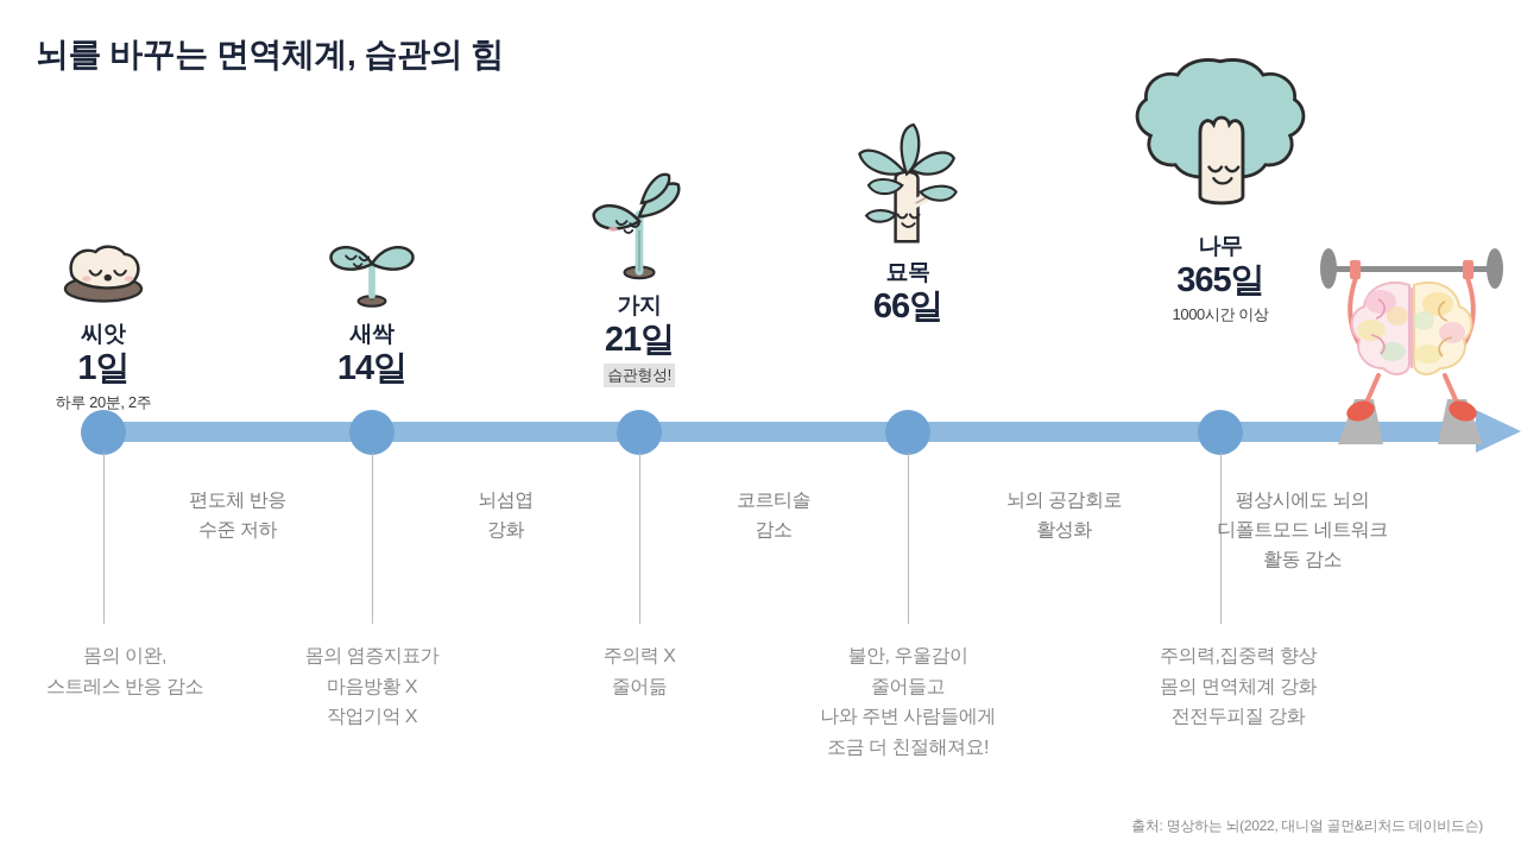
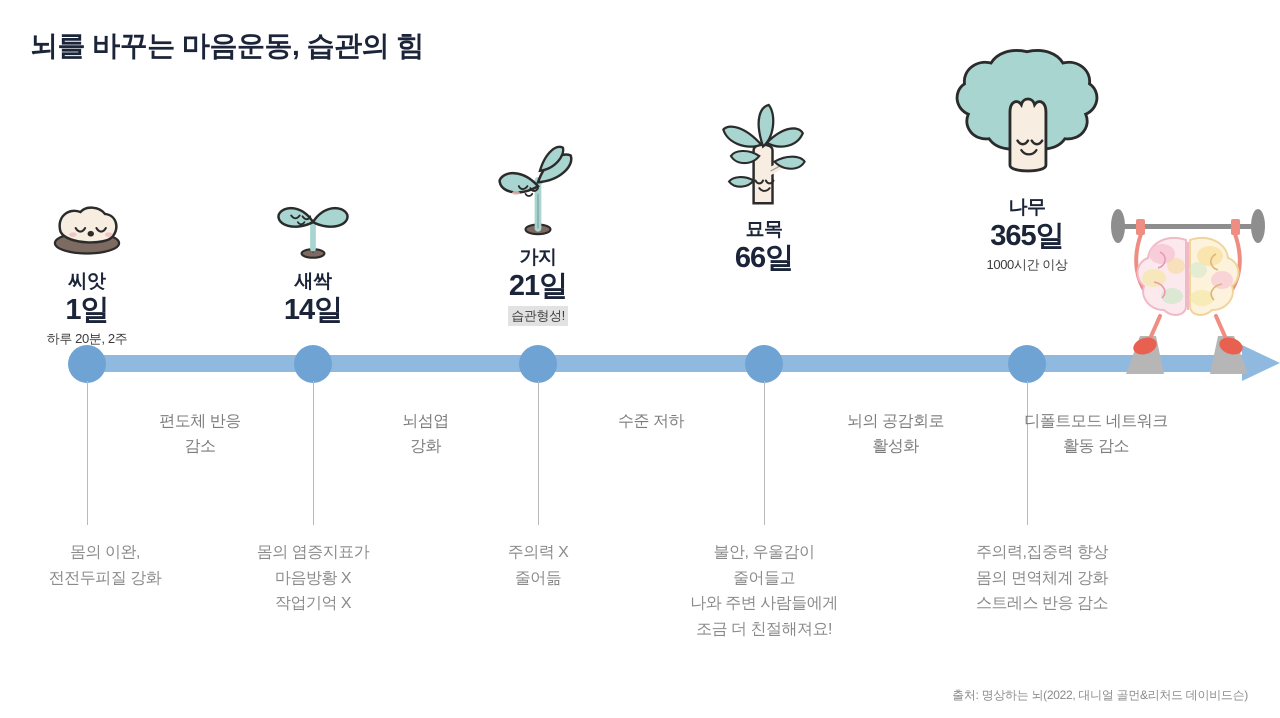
- 뇌를 바꾸는 면역체계, 습관의 힘
+ 뇌를 바꾸는 마음운동, 습관의 힘
  씨앗
  1일
  하루 20분, 2주
  몸의 이완,
- 스트레스 반응 감소
+ 전전두피질 강화
  새싹
  14일
  편도체 반응
- 수준 저하
+ 감소
  몸의 염증지표가
  마음방황 X
  작업기억 X
  가지
  21일
  습관형성!
  뇌섬엽
  강화
  주의력 X
  줄어듦
  묘목
  66일
- 코르티솔
- 감소
+ 수준 저하
  불안, 우울감이
  줄어들고
  나와 주변 사람들에게
  조금 더 친절해져요!
  나무
  365일
  1000시간 이상
  뇌의 공감회로
  활성화
  주의력,집중력 향상
  몸의 면역체계 강화
- 전전두피질 강화
+ 스트레스 반응 감소
- 평상시에도 뇌의
  디폴트모드 네트워크
  활동 감소
  출처: 명상하는 뇌(2022, 대니얼 골먼&리처드 데이비드슨)
